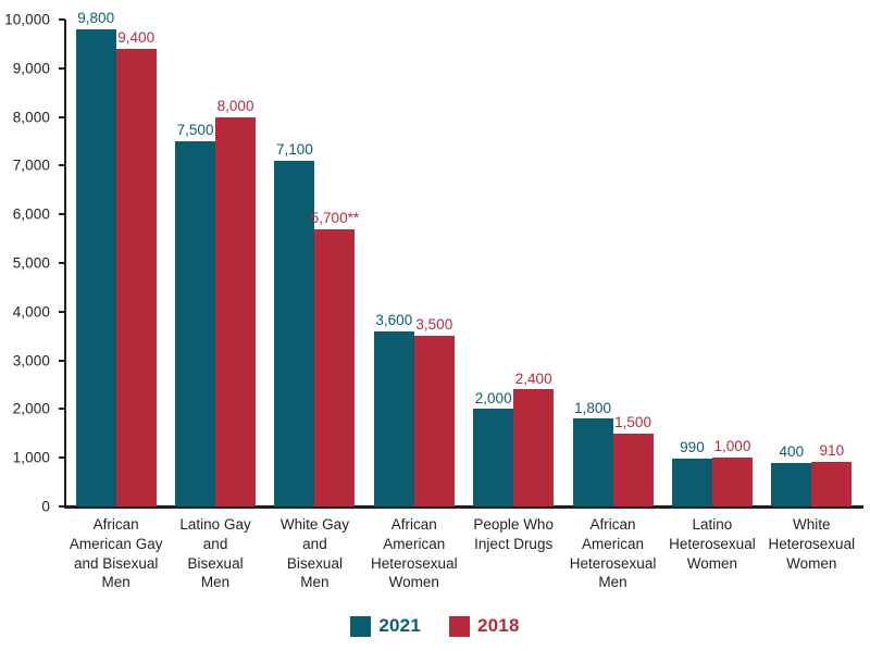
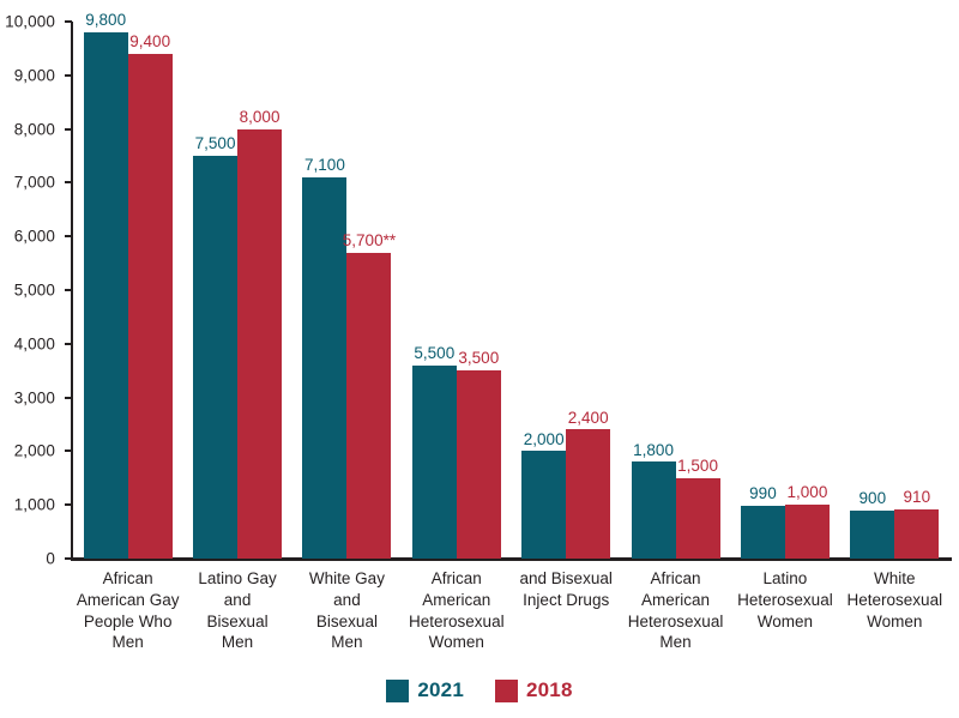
  0
  1,000
  2,000
  3,000
  4,000
  5,000
  6,000
  7,000
  8,000
  9,000
  10,000
  9,800
  9,400
  7,500
  8,000
  7,100
  5,700**
- 3,600
+ 5,500
  3,500
  2,000
  2,400
  1,800
  1,500
  990
  1,000
- 400
+ 900
  910
  African
  American Gay
- and Bisexual
+ People Who
  Men
  Latino Gay
  and
  Bisexual
  Men
  White Gay
  and
  Bisexual
  Men
  African
  American
  Heterosexual
  Women
- People Who
+ and Bisexual
  Inject Drugs
  African
  American
  Heterosexual
  Men
  Latino
  Heterosexual
  Women
  White
  Heterosexual
  Women
  2021
  2018
